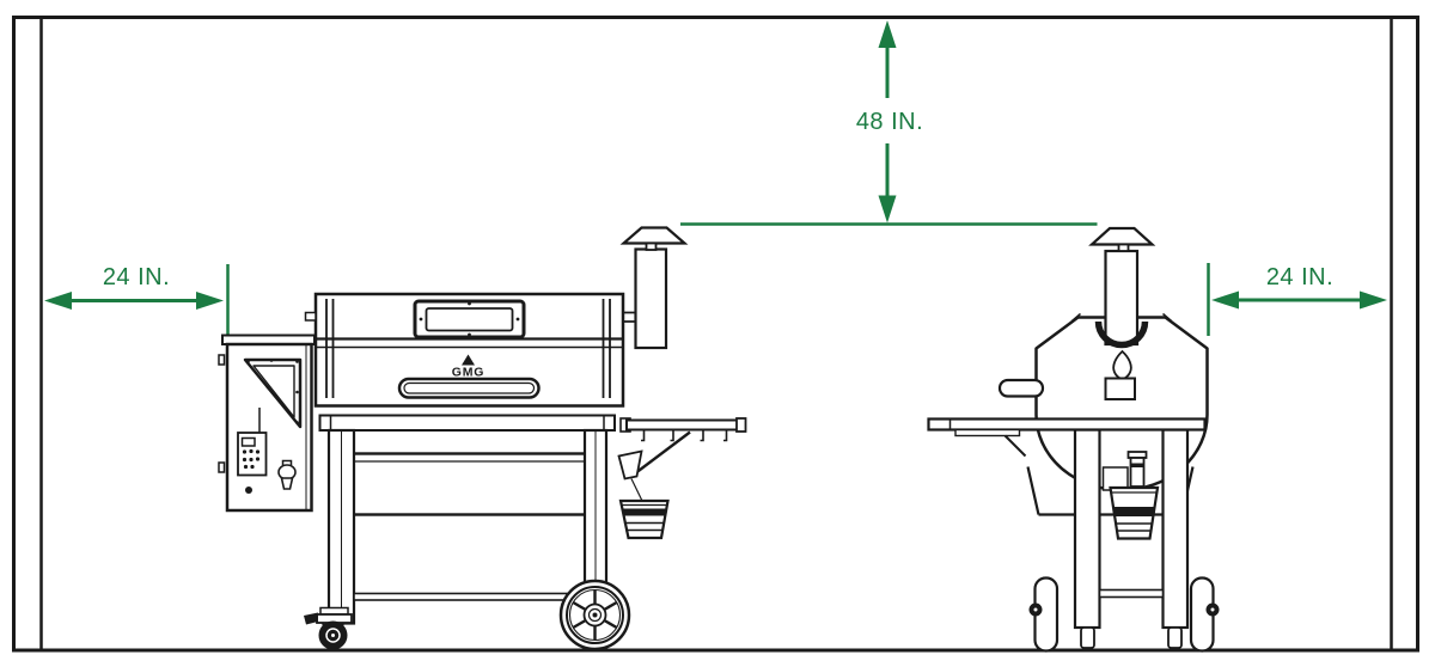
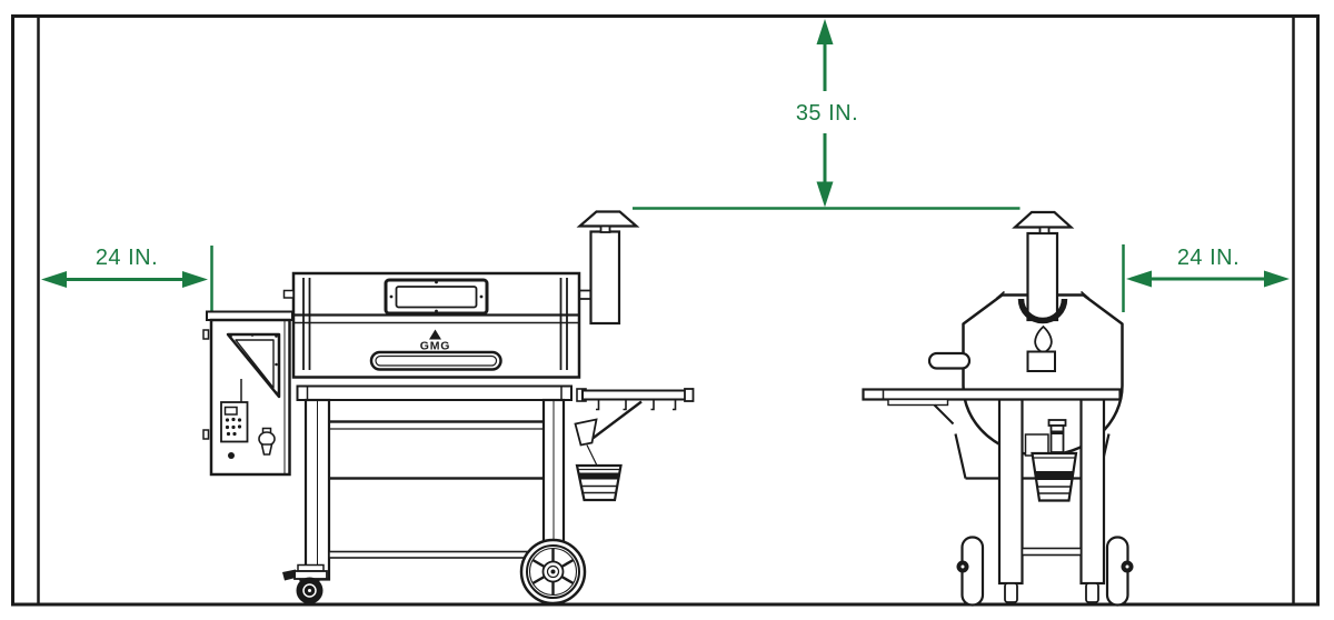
  24 IN.
- 48 IN.
+ 35 IN.
  24 IN.
  GMG
